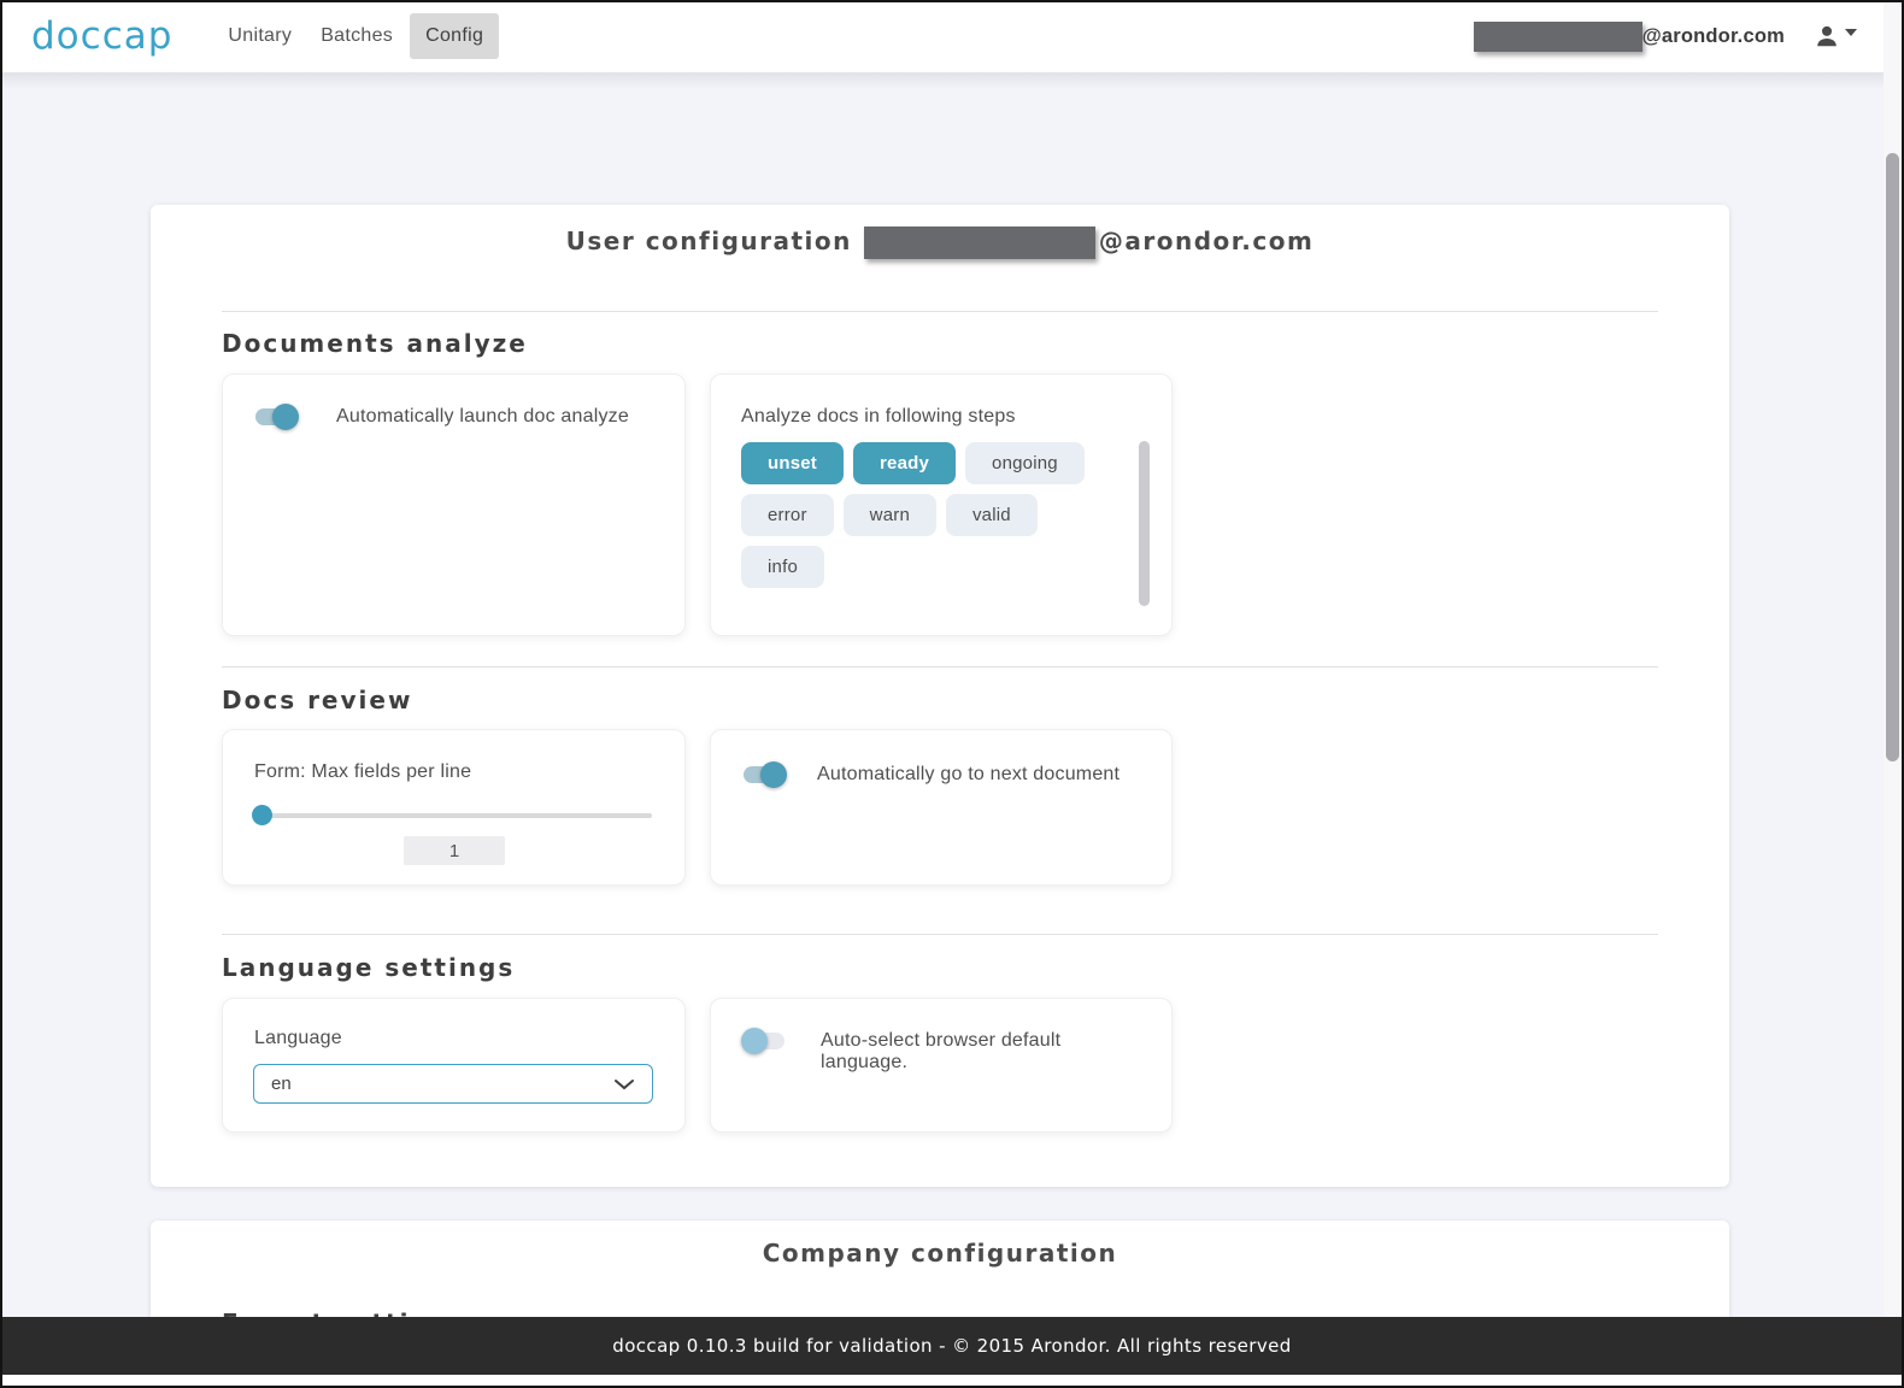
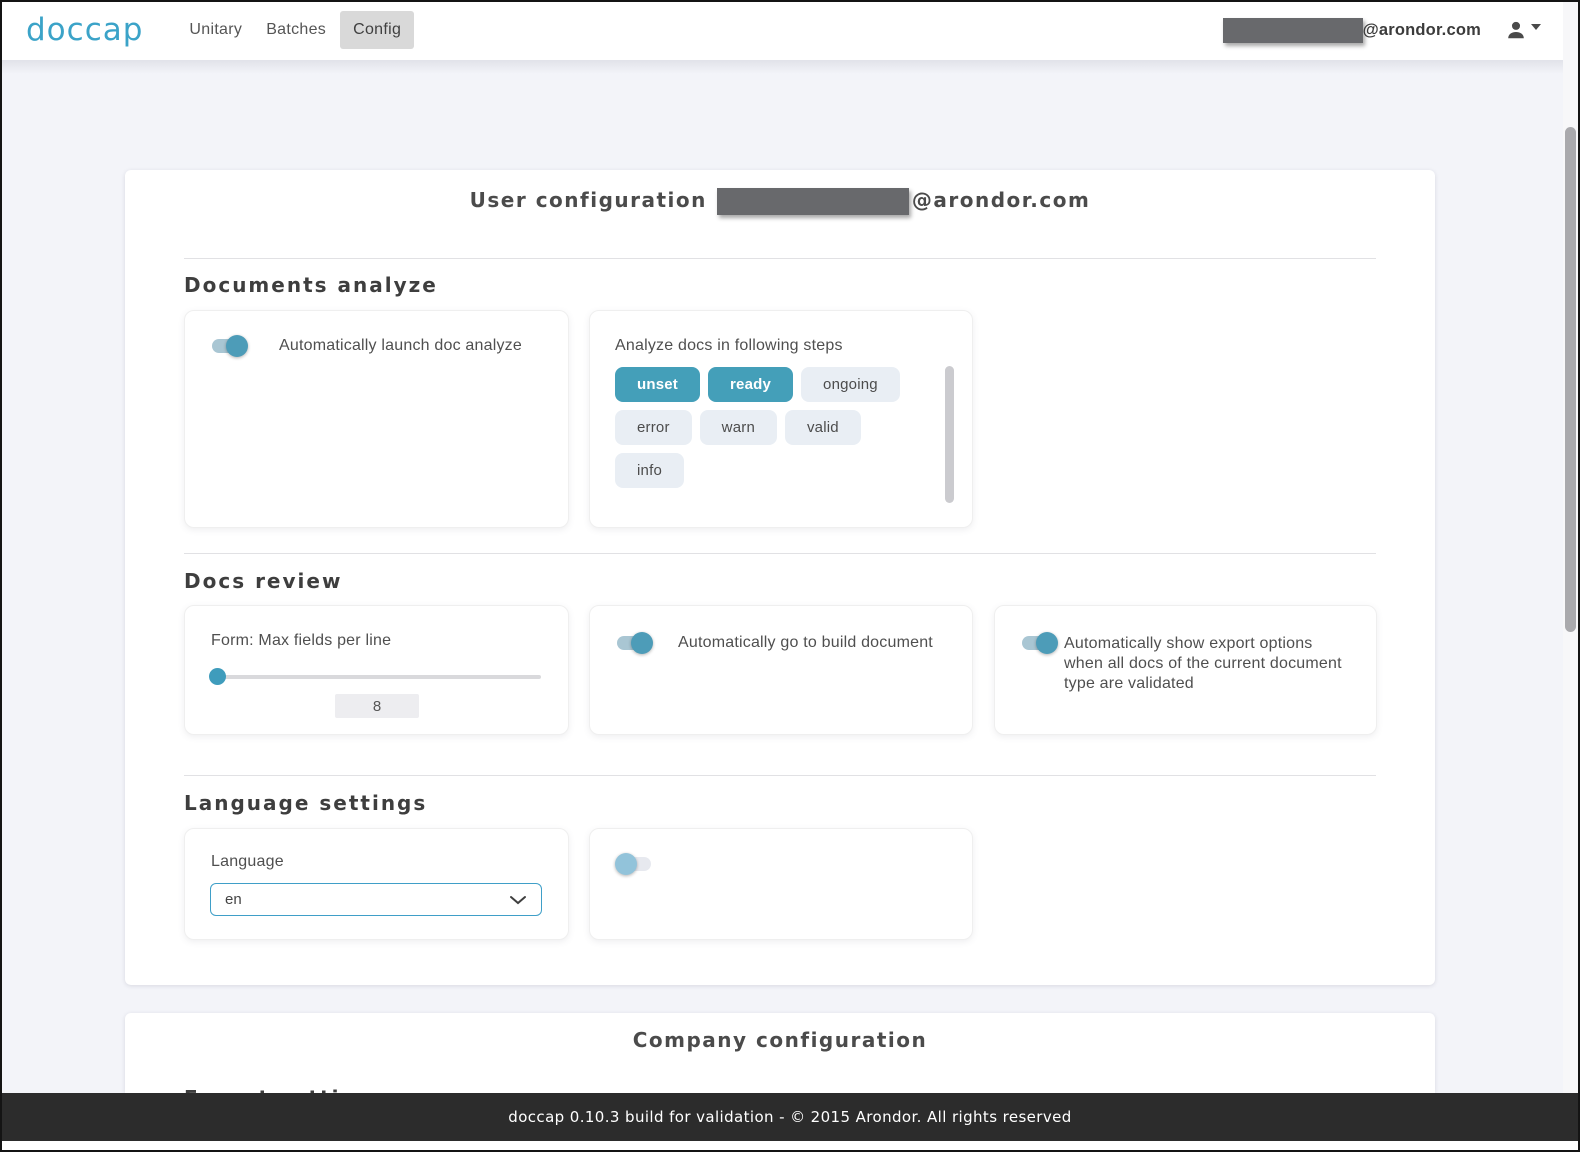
  doccap
  Unitary
  Batches
  Config
  @arondor.com
  User configuration @arondor.com
  Documents analyze
  Automatically launch doc analyze
  Analyze docs in following steps
  unset
  ready
  ongoing
  error
  warn
  valid
  info
  Docs review
  Form: Max fields per line
- 1
+ 8
- Automatically go to next document
+ Automatically go to build document
+ Automatically show export options when all docs of the current document type are validated
  Language settings
  Language
  en
- Auto-select browser default language.
  Company configuration
  doccap 0.10.3 build for validation - © 2015 Arondor. All rights reserved
